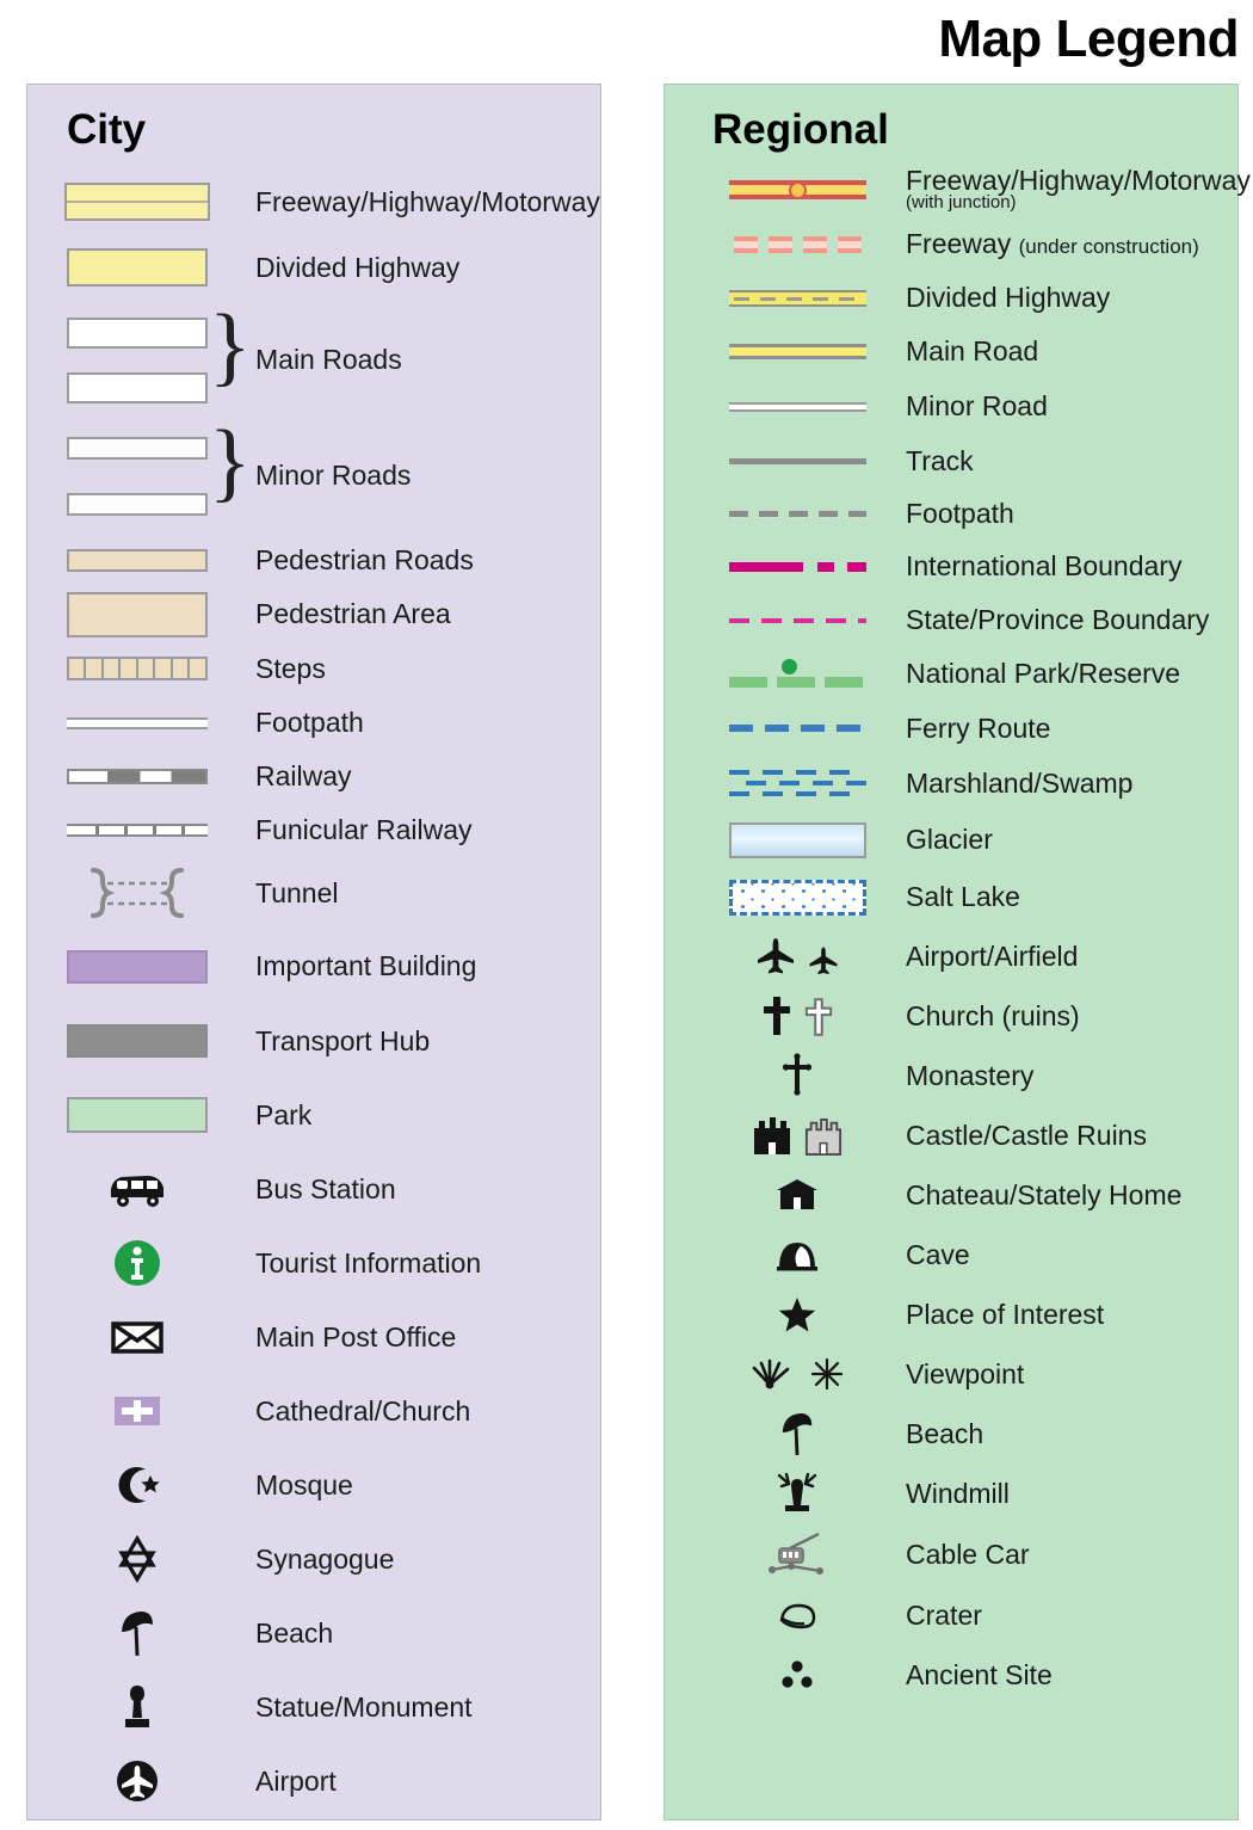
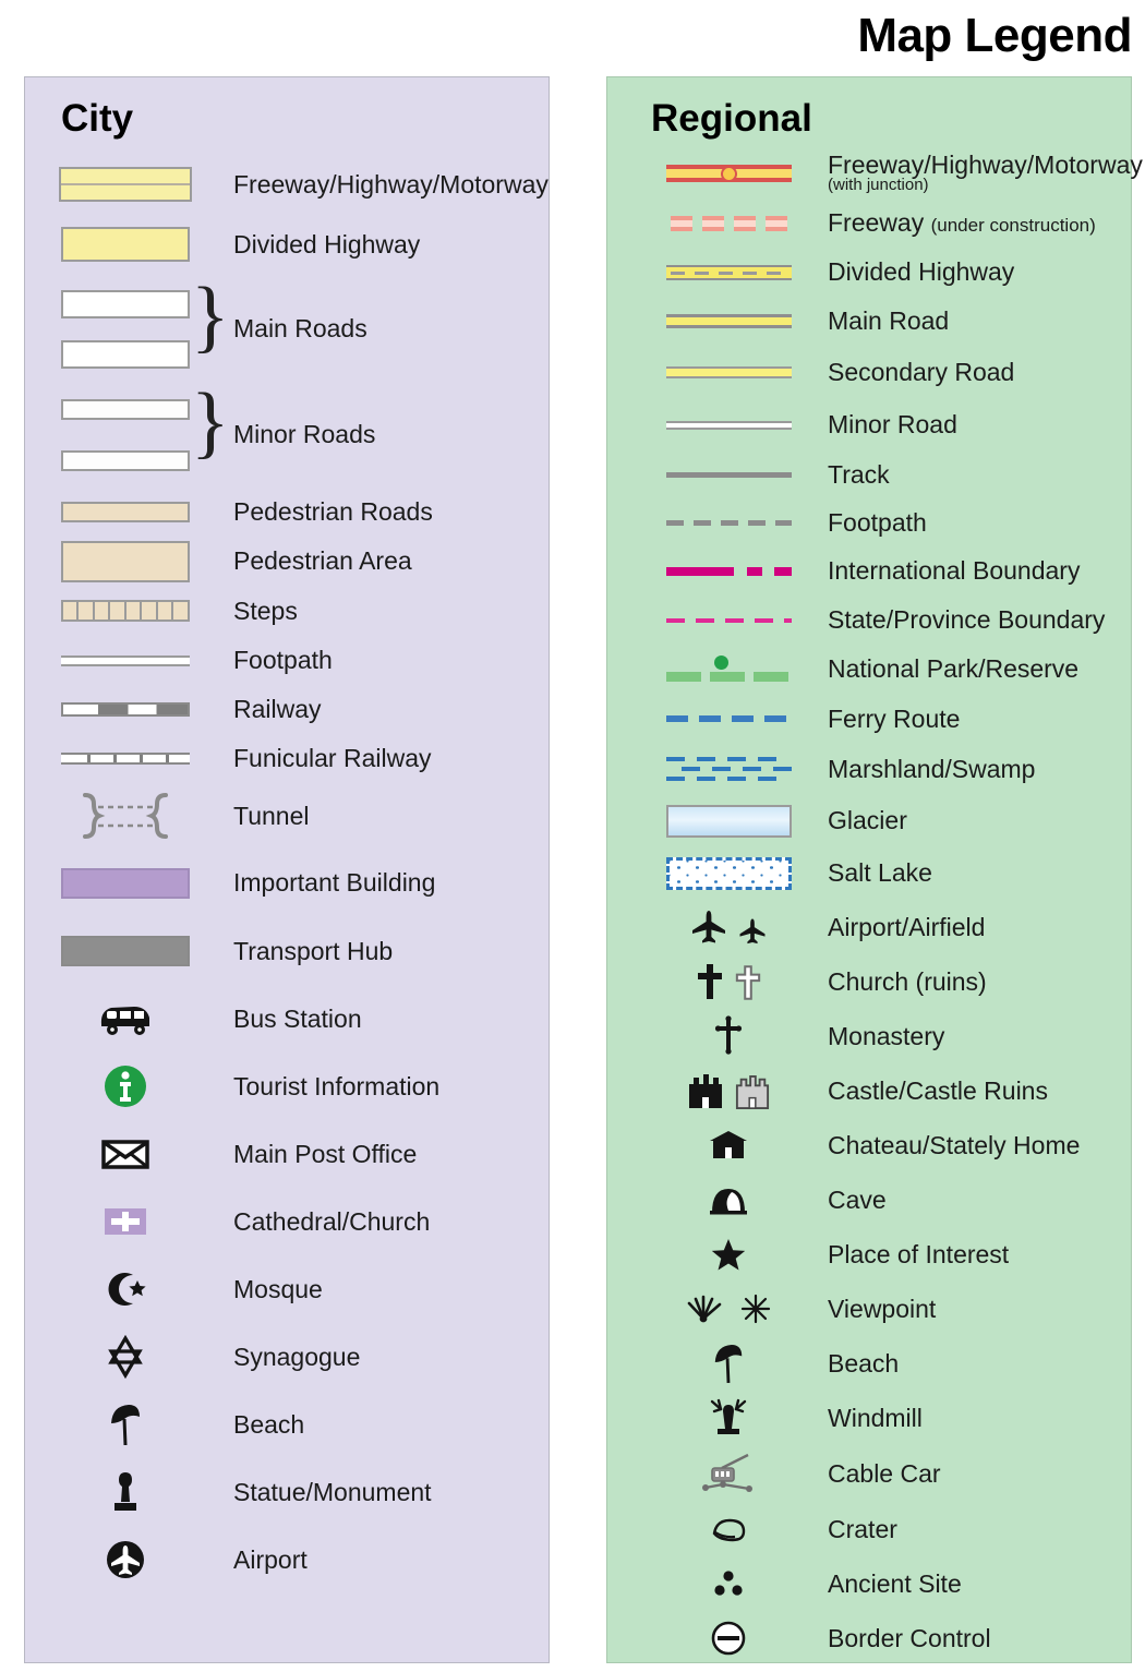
  Map Legend
  City
  Freeway/Highway/Motorway
  Divided Highway
  }
  Main Roads
  }
  Minor Roads
  Pedestrian Roads
  Pedestrian Area
  Steps
  Footpath
  Railway
  Funicular Railway
  Tunnel
  Important Building
  Transport Hub
- Park
  Bus Station
  Tourist Information
  Main Post Office
  Cathedral/Church
  Mosque
  Synagogue
  Beach
  Statue/Monument
  Airport
  Regional
  Freeway/Highway/Motorway
  (with junction)
  Freeway (under construction)
  Divided Highway
  Main Road
+ Secondary Road
  Minor Road
  Track
  Footpath
  International Boundary
  State/Province Boundary
  National Park/Reserve
  Ferry Route
  Marshland/Swamp
  Glacier
  Salt Lake
  Airport/Airfield
  Church (ruins)
  Monastery
  Castle/Castle Ruins
  Chateau/Stately Home
  Cave
  Place of Interest
  Viewpoint
  Beach
  Windmill
  Cable Car
  Crater
  Ancient Site
+ Border Control
